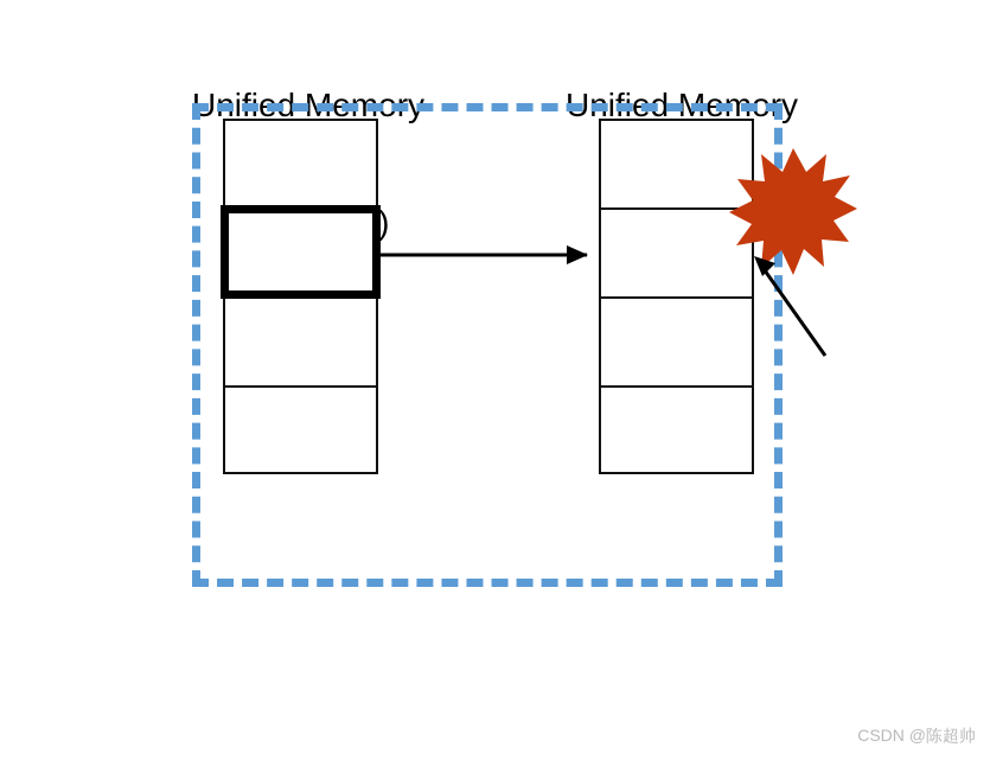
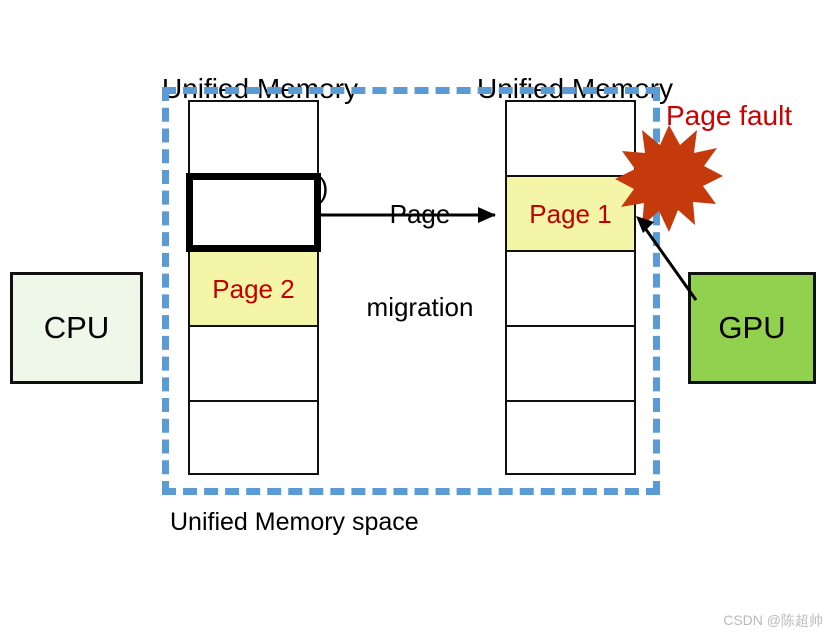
  Unified Memory
  Unified Memory
+ Page 2
+ Page 1
+ CPU
+ GPU
+ migration
+ Page fault
+ Unified Memory space
  CSDN @陈超帅
